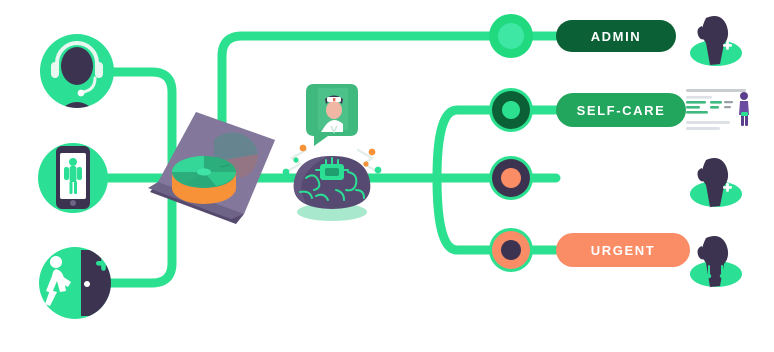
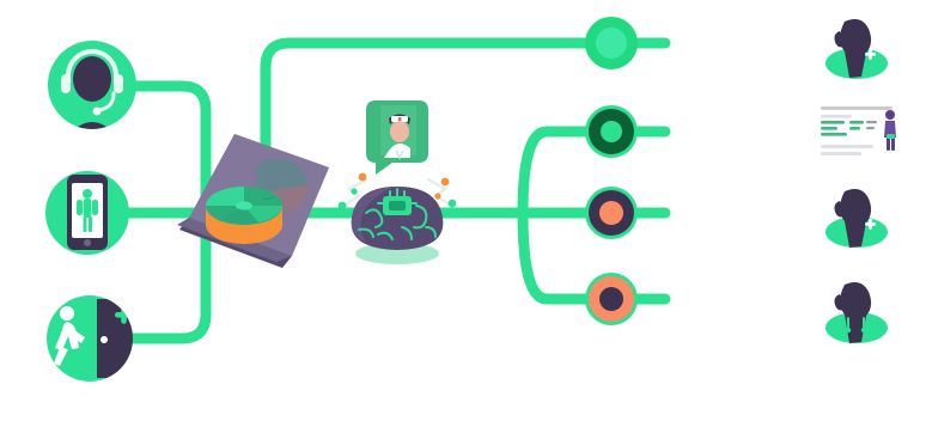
- ADMIN
- SELF-CARE
- URGENT
